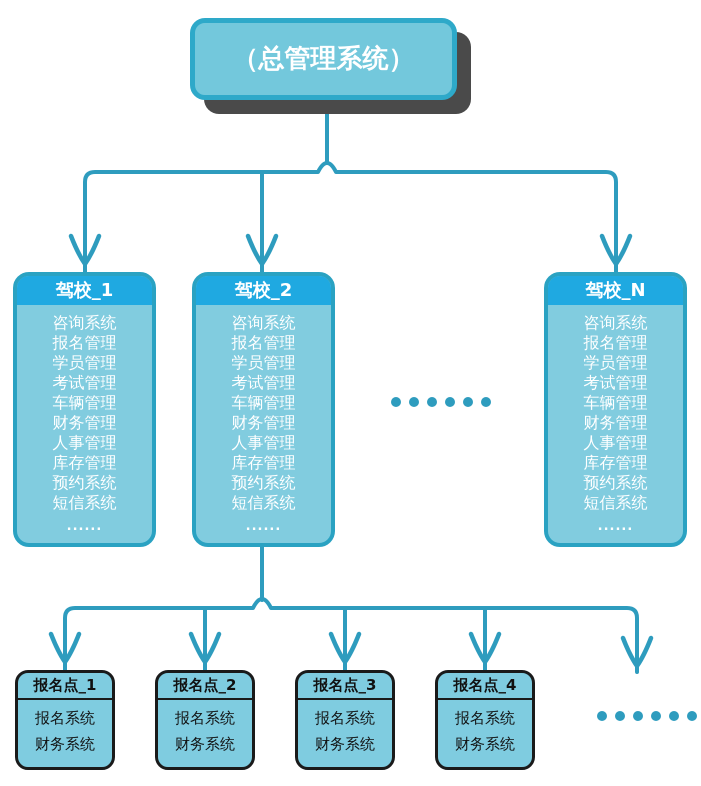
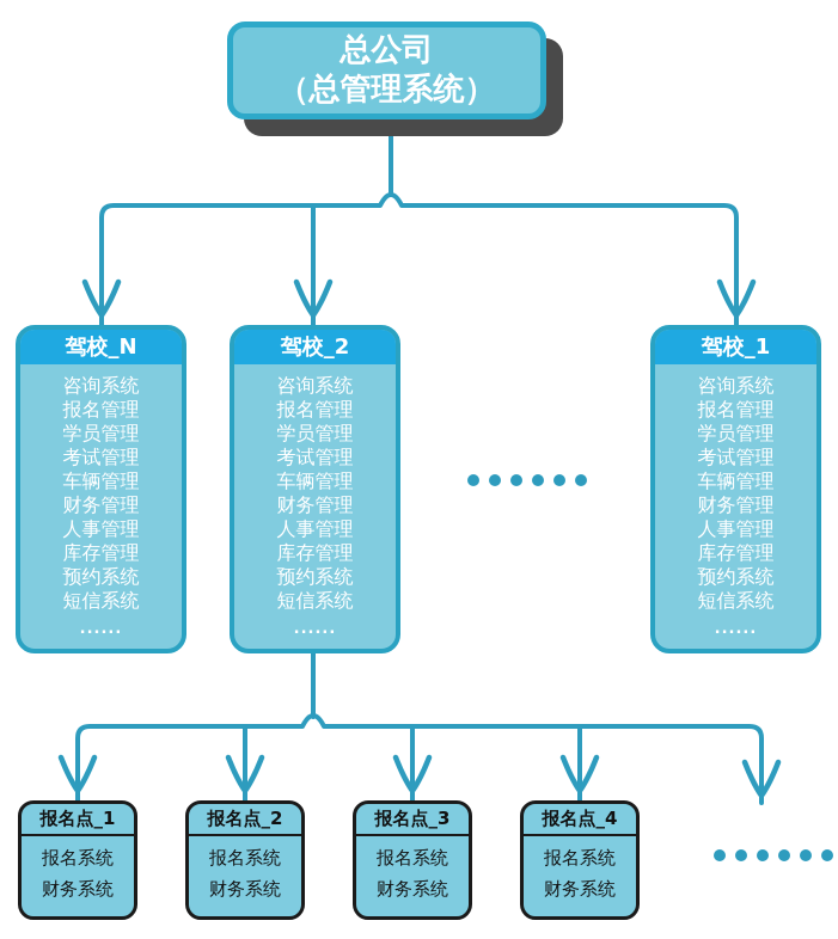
+ 总公司
  （总管理系统）
- 驾校_1
+ 驾校_N
  咨询系统
  报名管理
  学员管理
  考试管理
  车辆管理
  财务管理
  人事管理
  库存管理
  预约系统
  短信系统
  ......
  驾校_2
  咨询系统
  报名管理
  学员管理
  考试管理
  车辆管理
  财务管理
  人事管理
  库存管理
  预约系统
  短信系统
  ......
- 驾校_N
+ 驾校_1
  咨询系统
  报名管理
  学员管理
  考试管理
  车辆管理
  财务管理
  人事管理
  库存管理
  预约系统
  短信系统
  ......
  报名点_1
  报名系统
  财务系统
  报名点_2
  报名系统
  财务系统
  报名点_3
  报名系统
  财务系统
  报名点_4
  报名系统
  财务系统
